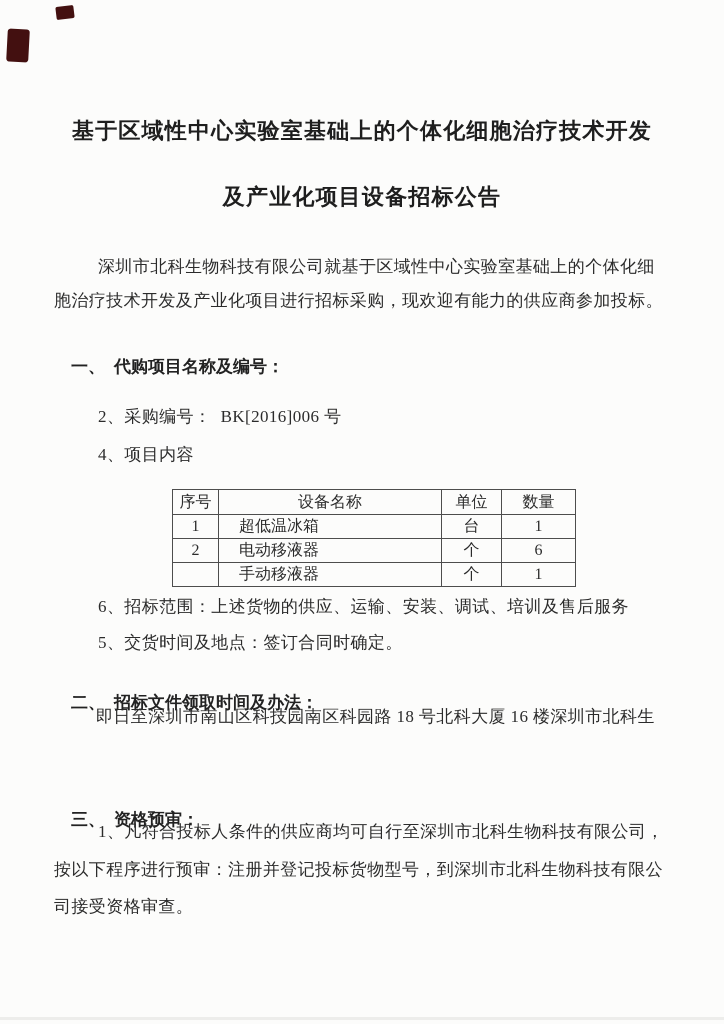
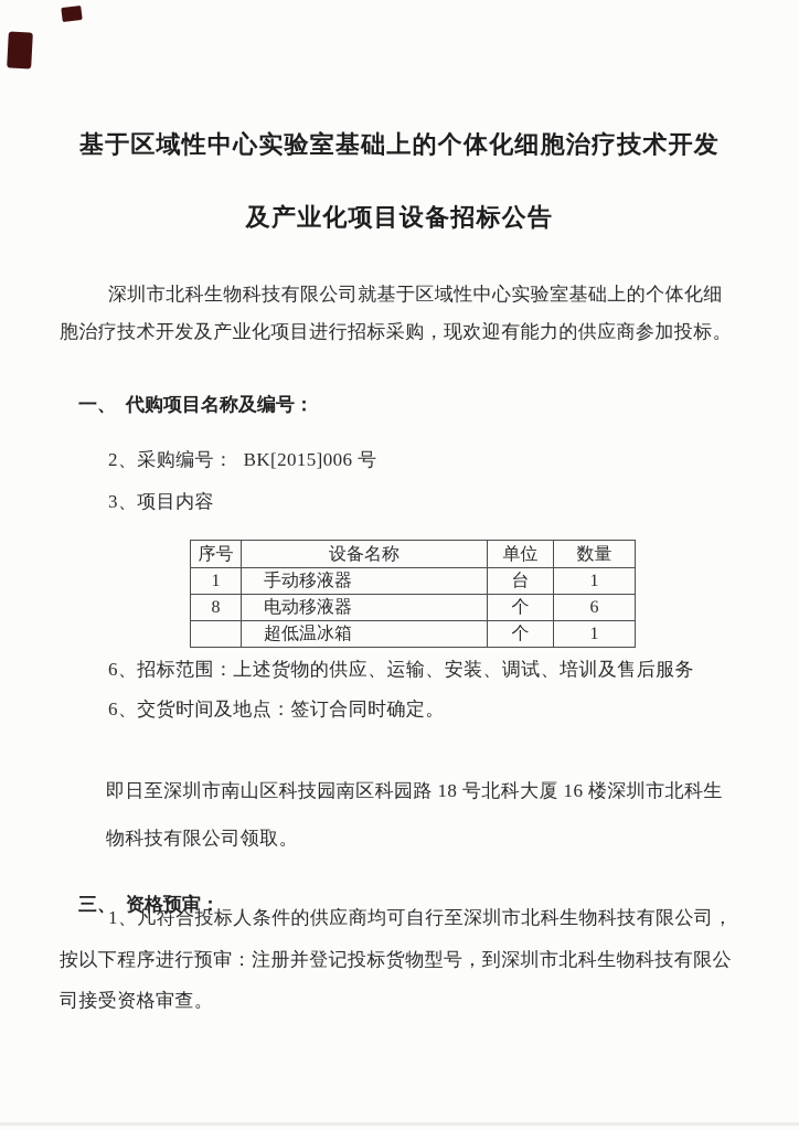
  基于区域性中心实验室基础上的个体化细胞治疗技术开发
  及产业化项目设备招标公告
  深圳市北科生物科技有限公司就基于区域性中心实验室基础上的个体化细
  胞治疗技术开发及产业化项目进行招标采购，现欢迎有能力的供应商参加投标。
  一、 代购项目名称及编号：
- 2、采购编号： BK[2016]006 号
+ 2、采购编号： BK[2015]006 号
- 4、项目内容
+ 3、项目内容
  序号	设备名称	单位	数量
- 1	超低温冰箱	台	1
+ 1	手动移液器	台	1
- 2	电动移液器	个	6
+ 8	电动移液器	个	6
- 	手动移液器	个	1
+ 	超低温冰箱	个	1
  6、招标范围：上述货物的供应、运输、安装、调试、培训及售后服务
- 5、交货时间及地点：签订合同时确定。
+ 6、交货时间及地点：签订合同时确定。
- 二、 招标文件领取时间及办法：
  即日至深圳市南山区科技园南区科园路 18 号北科大厦 16 楼深圳市北科生
+ 物科技有限公司领取。
  三、 资格预审：
  1、凡符合投标人条件的供应商均可自行至深圳市北科生物科技有限公司，
  按以下程序进行预审：注册并登记投标货物型号，到深圳市北科生物科技有限公
  司接受资格审查。
